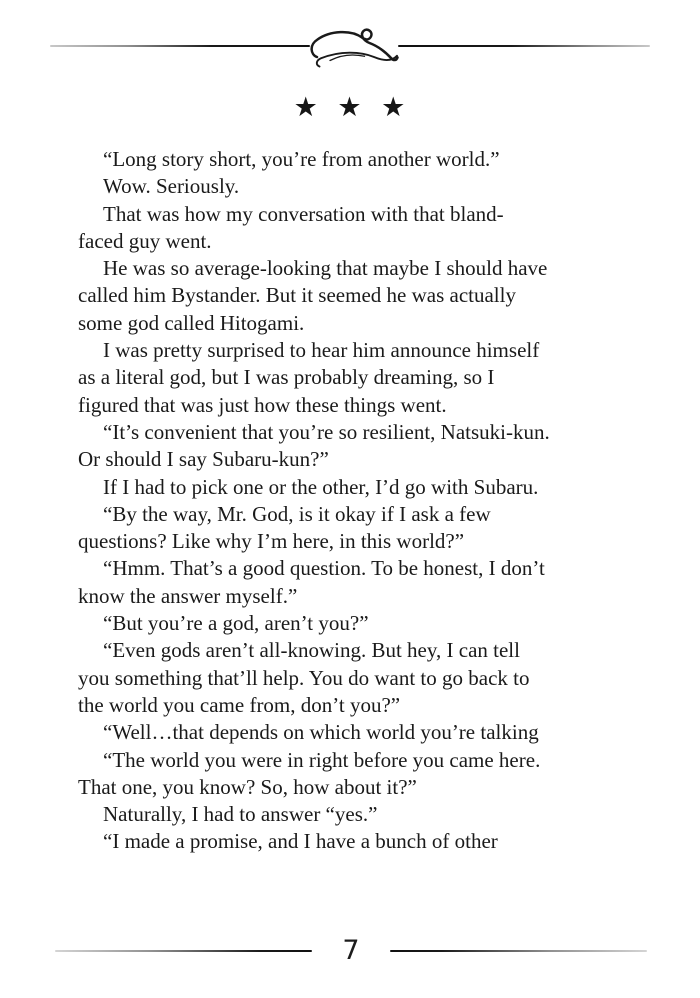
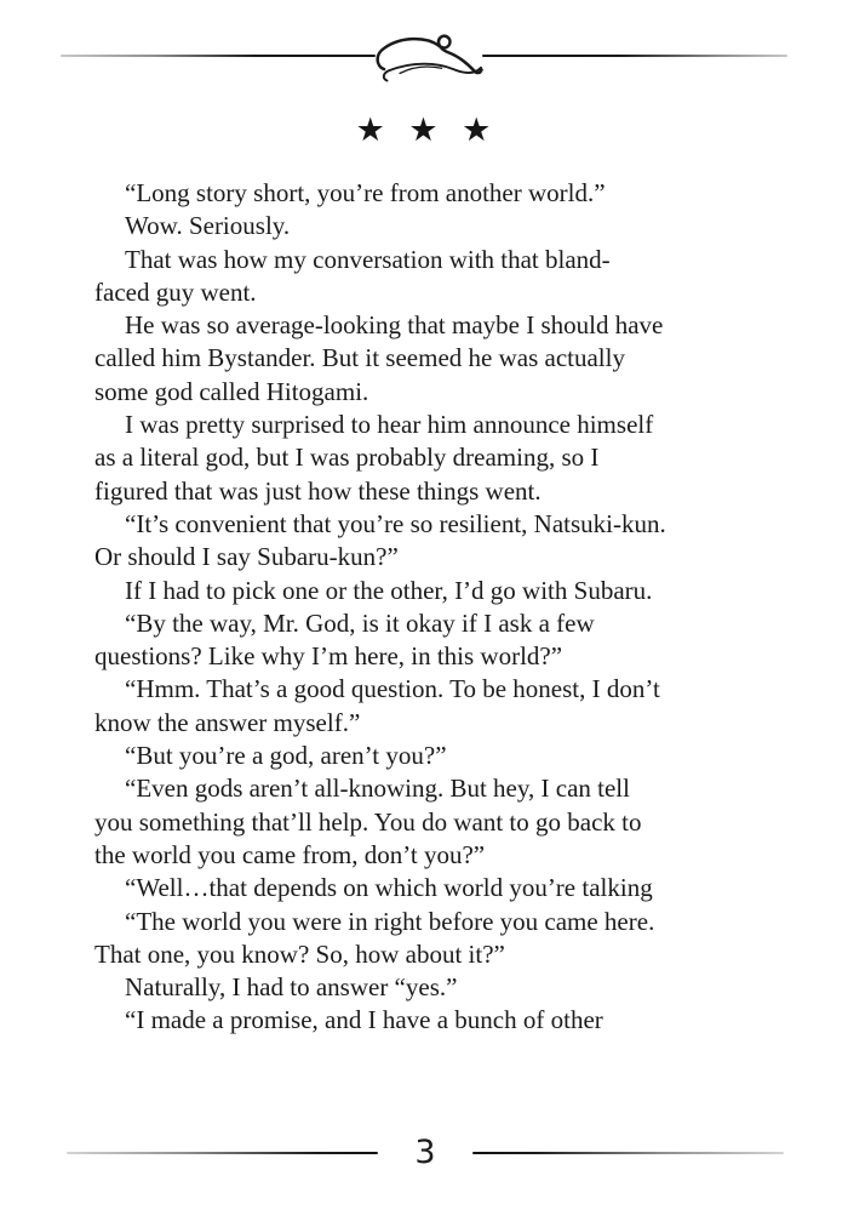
  ★ ★ ★
  “Long story short, you’re from another world.”
  Wow. Seriously.
  That was how my conversation with that bland-
  faced guy went.
  He was so average-looking that maybe I should have
  called him Bystander. But it seemed he was actually
  some god called Hitogami.
  I was pretty surprised to hear him announce himself
  as a literal god, but I was probably dreaming, so I
  figured that was just how these things went.
  “It’s convenient that you’re so resilient, Natsuki-kun.
  Or should I say Subaru-kun?”
  If I had to pick one or the other, I’d go with Subaru.
  “By the way, Mr. God, is it okay if I ask a few
  questions? Like why I’m here, in this world?”
  “Hmm. That’s a good question. To be honest, I don’t
  know the answer myself.”
  “But you’re a god, aren’t you?”
  “Even gods aren’t all-knowing. But hey, I can tell
  you something that’ll help. You do want to go back to
  the world you came from, don’t you?”
  “Well…that depends on which world you’re talking
  “The world you were in right before you came here.
  That one, you know? So, how about it?”
  Naturally, I had to answer “yes.”
  “I made a promise, and I have a bunch of other
- 7
+ 3
